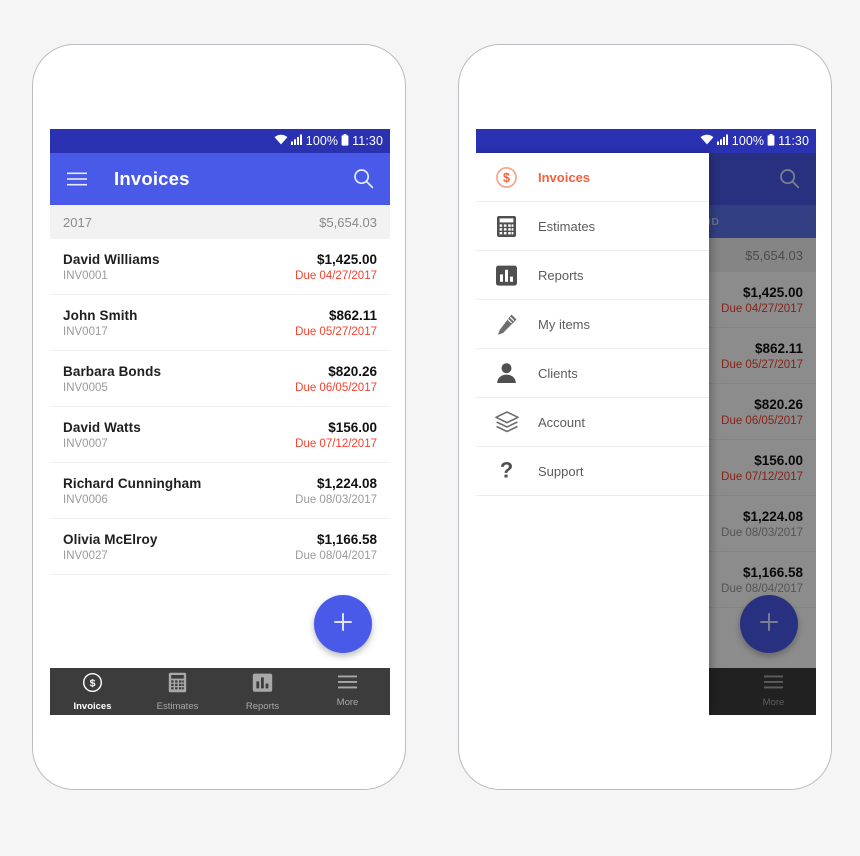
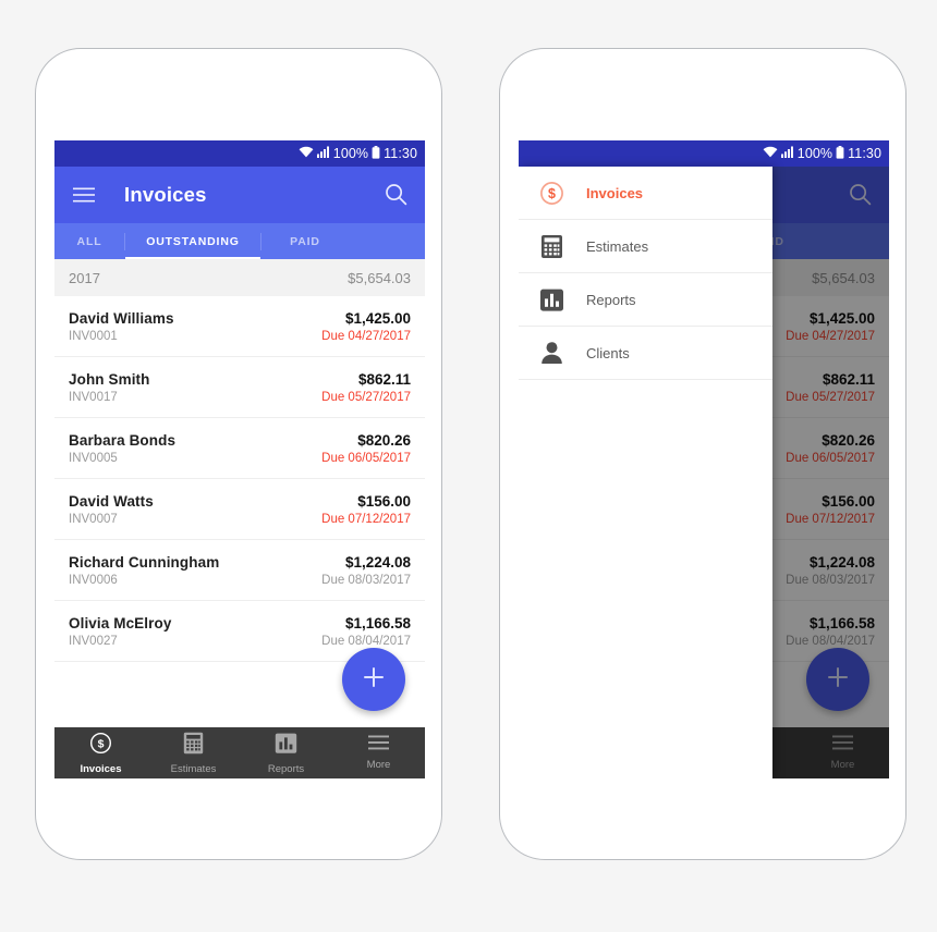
  100%
  11:30
  Invoices
+ ALL
+ OUTSTANDING
+ PAID
  2017
  $5,654.03
  David Williams
  INV0001
  $1,425.00
  Due 04/27/2017
  John Smith
  INV0017
  $862.11
  Due 05/27/2017
  Barbara Bonds
  INV0005
  $820.26
  Due 06/05/2017
  David Watts
  INV0007
  $156.00
  Due 07/12/2017
  Richard Cunningham
  INV0006
  $1,224.08
  Due 08/03/2017
  Olivia McElroy
  INV0027
  $1,166.58
  Due 08/04/2017
  $
  Invoices
  Estimates
  Reports
  More
  100%
  11:30
  $5,654.03
  $1,425.00
  Due 04/27/2017
  $862.11
  Due 05/27/2017
  $820.26
  Due 06/05/2017
  $156.00
  Due 07/12/2017
  $1,224.08
  Due 08/03/2017
  $1,166.58
  Due 08/04/2017
  More
  $
  Invoices
  Estimates
  Reports
- My items
  Clients
- Account
- ?
- Support
